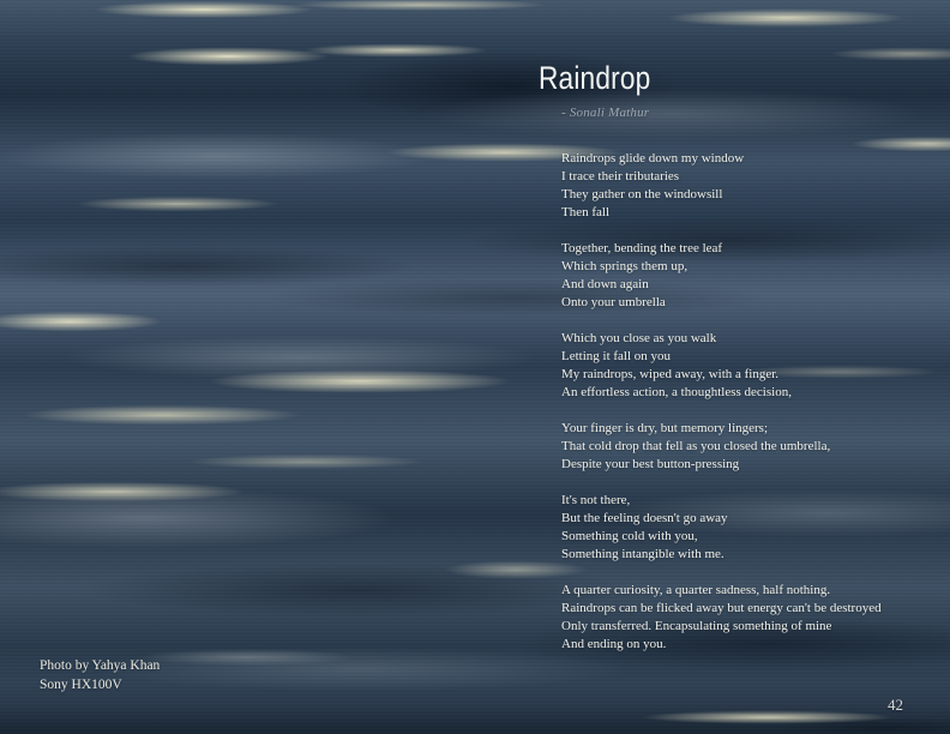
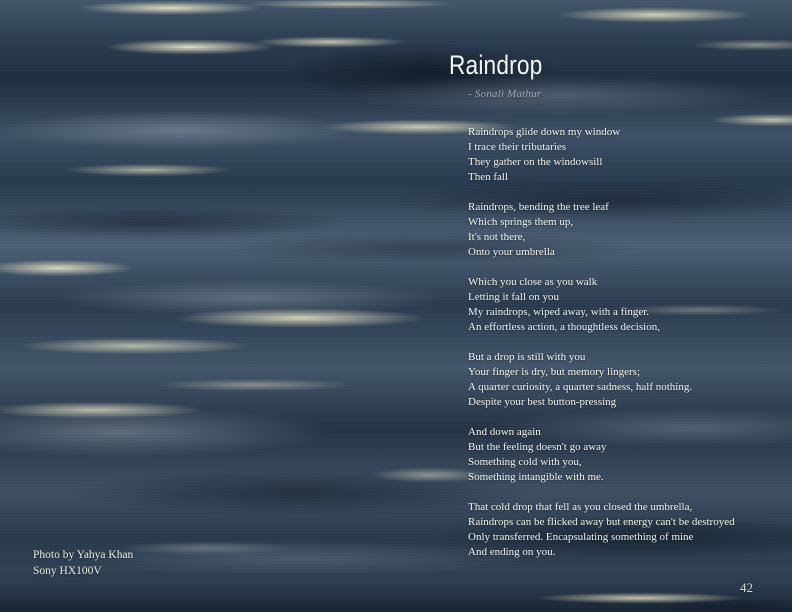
  Raindrop
  - Sonali Mathur
  Raindrops glide down my window
  I trace their tributaries
  They gather on the windowsill
  Then fall
- Together, bending the tree leaf
+ Raindrops, bending the tree leaf
  Which springs them up,
- And down again
+ It's not there,
  Onto your umbrella
  Which you close as you walk
  Letting it fall on you
  My raindrops, wiped away, with a finger.
  An effortless action, a thoughtless decision,
+ But a drop is still with you
  Your finger is dry, but memory lingers;
- That cold drop that fell as you closed the umbrella,
+ A quarter curiosity, a quarter sadness, half nothing.
  Despite your best button-pressing
- It's not there,
+ And down again
  But the feeling doesn't go away
  Something cold with you,
  Something intangible with me.
- A quarter curiosity, a quarter sadness, half nothing.
+ That cold drop that fell as you closed the umbrella,
  Raindrops can be flicked away but energy can't be destroyed
  Only transferred. Encapsulating something of mine
  And ending on you.
  Photo by Yahya Khan
  Sony HX100V
  42
